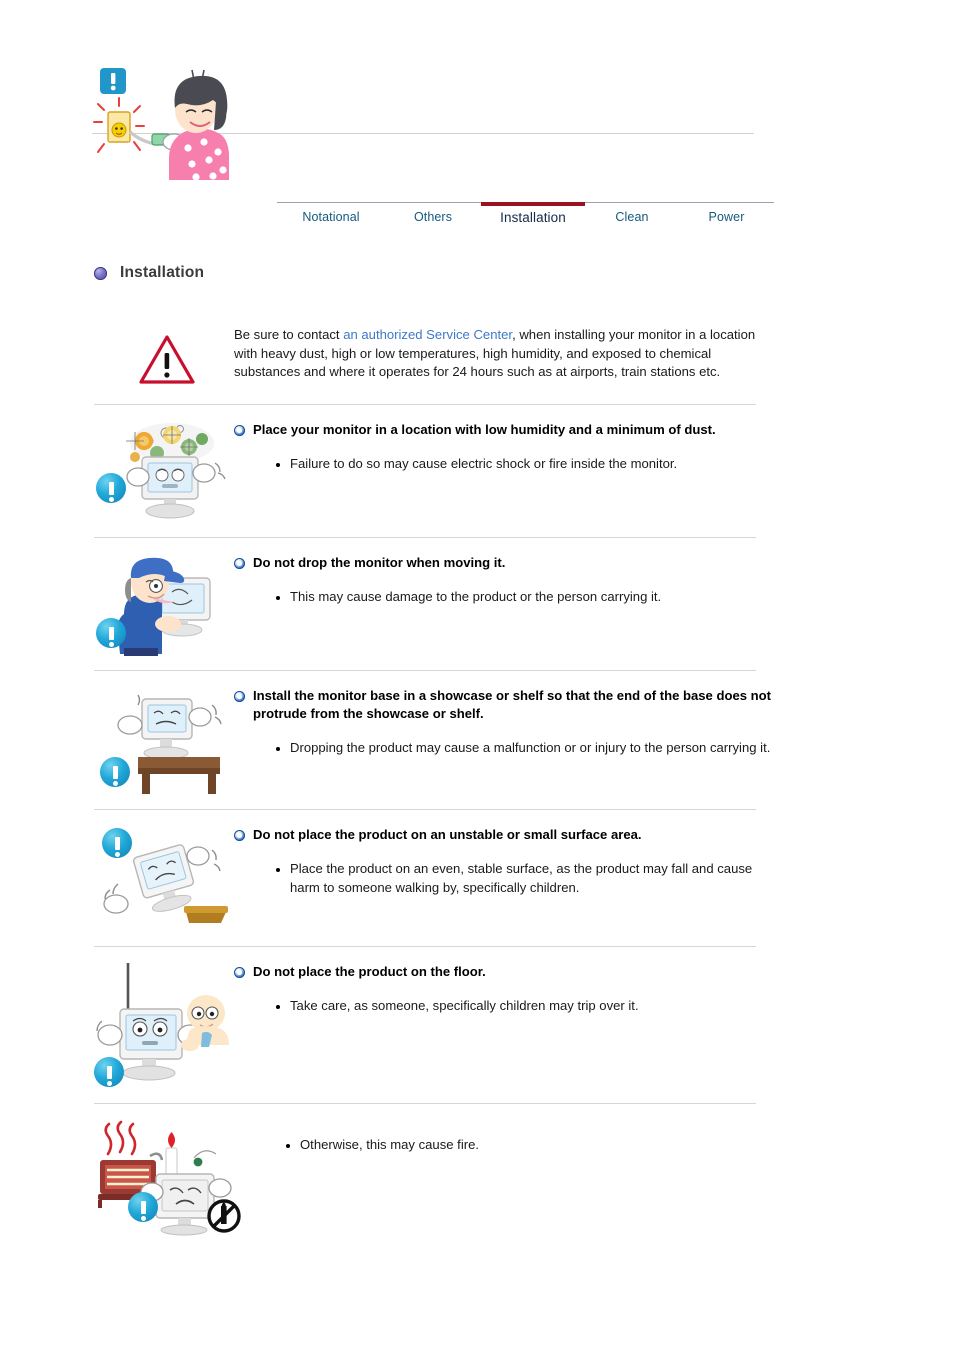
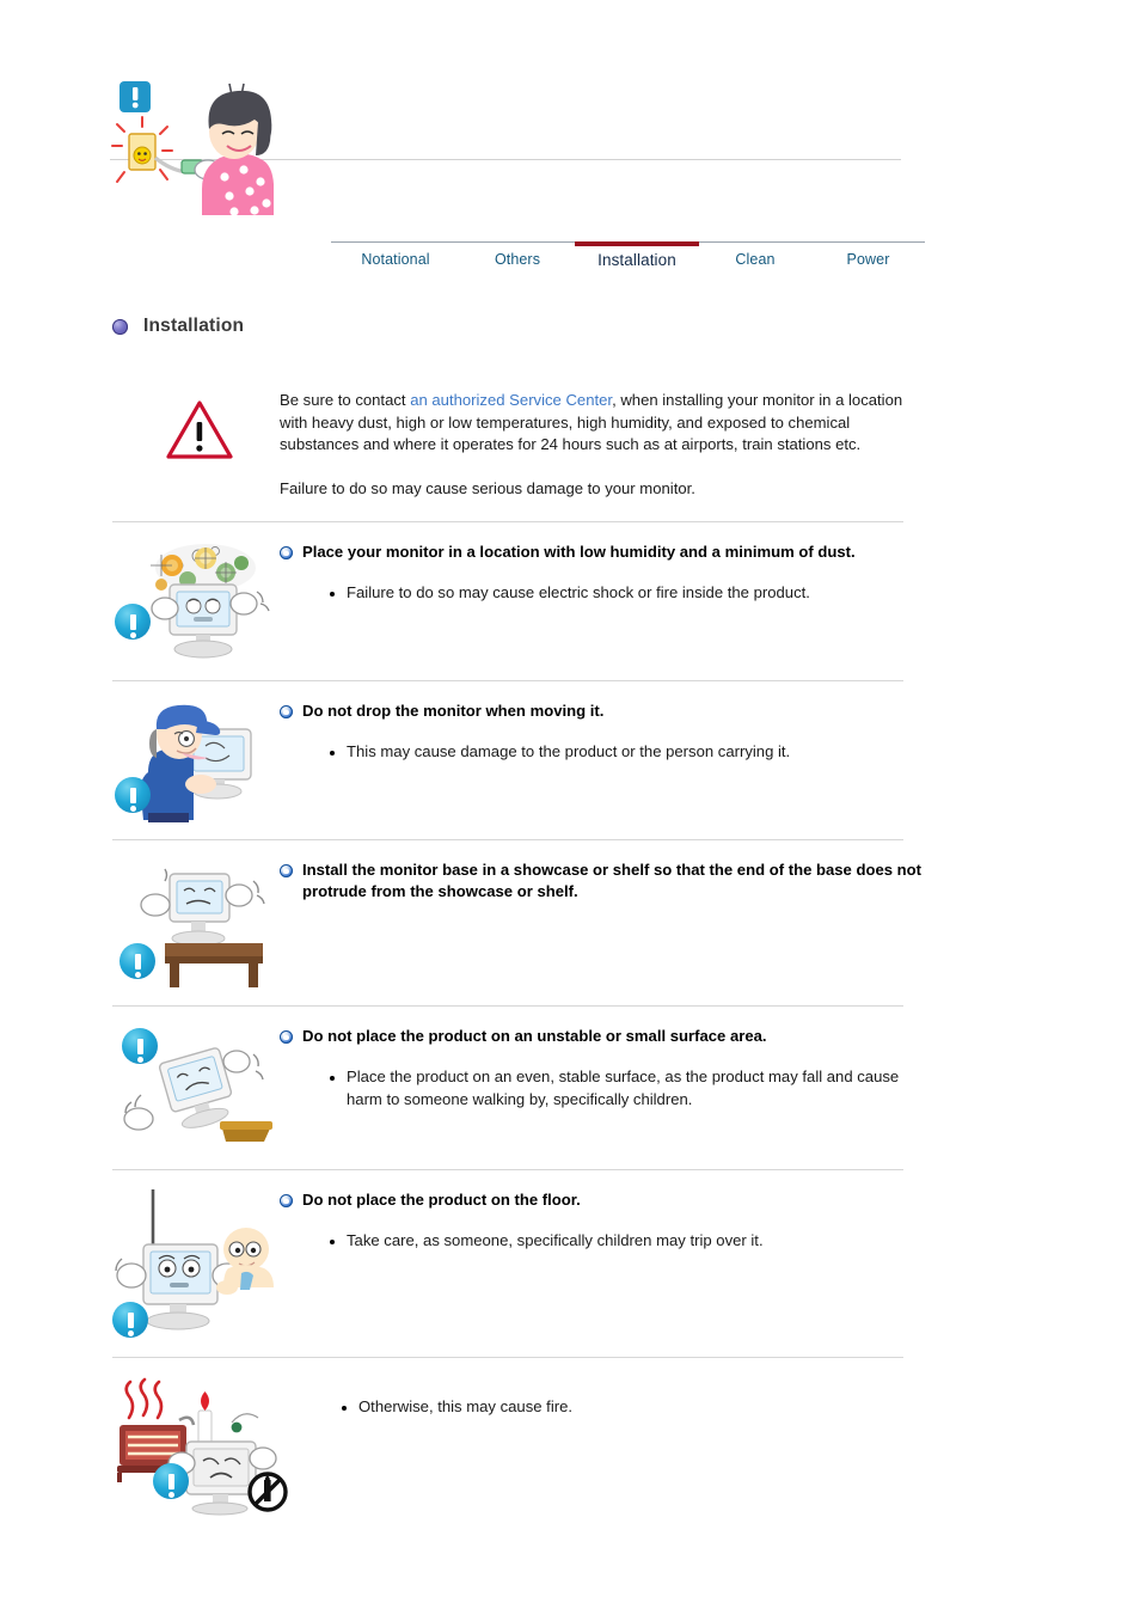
  Notational
  Others
  Installation
  Clean
  Power
  Installation
  Be sure to contact an authorized Service Center, when installing your monitor in a location with heavy dust, high or low temperatures, high humidity, and exposed to chemical substances and where it operates for 24 hours such as at airports, train stations etc.
+ Failure to do so may cause serious damage to your monitor.
  Place your monitor in a location with low humidity and a minimum of dust.
- Failure to do so may cause electric shock or fire inside the monitor.
+ Failure to do so may cause electric shock or fire inside the product.
  Do not drop the monitor when moving it.
  This may cause damage to the product or the person carrying it.
  Install the monitor base in a showcase or shelf so that the end of the base does not protrude from the showcase or shelf.
- Dropping the product may cause a malfunction or or injury to the person carrying it.
  Do not place the product on an unstable or small surface area.
  Place the product on an even, stable surface, as the product may fall and cause harm to someone walking by, specifically children.
  Do not place the product on the floor.
  Take care, as someone, specifically children may trip over it.
  Otherwise, this may cause fire.
